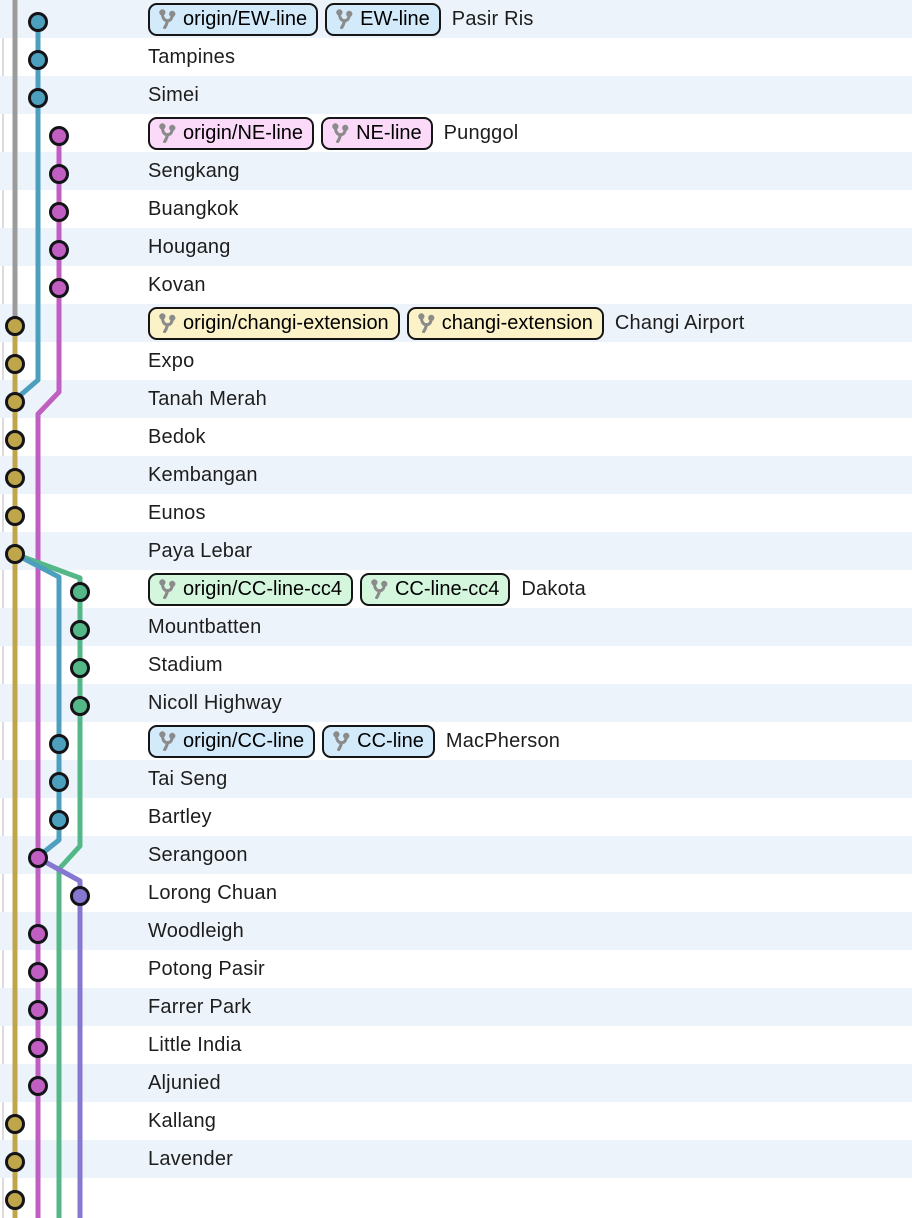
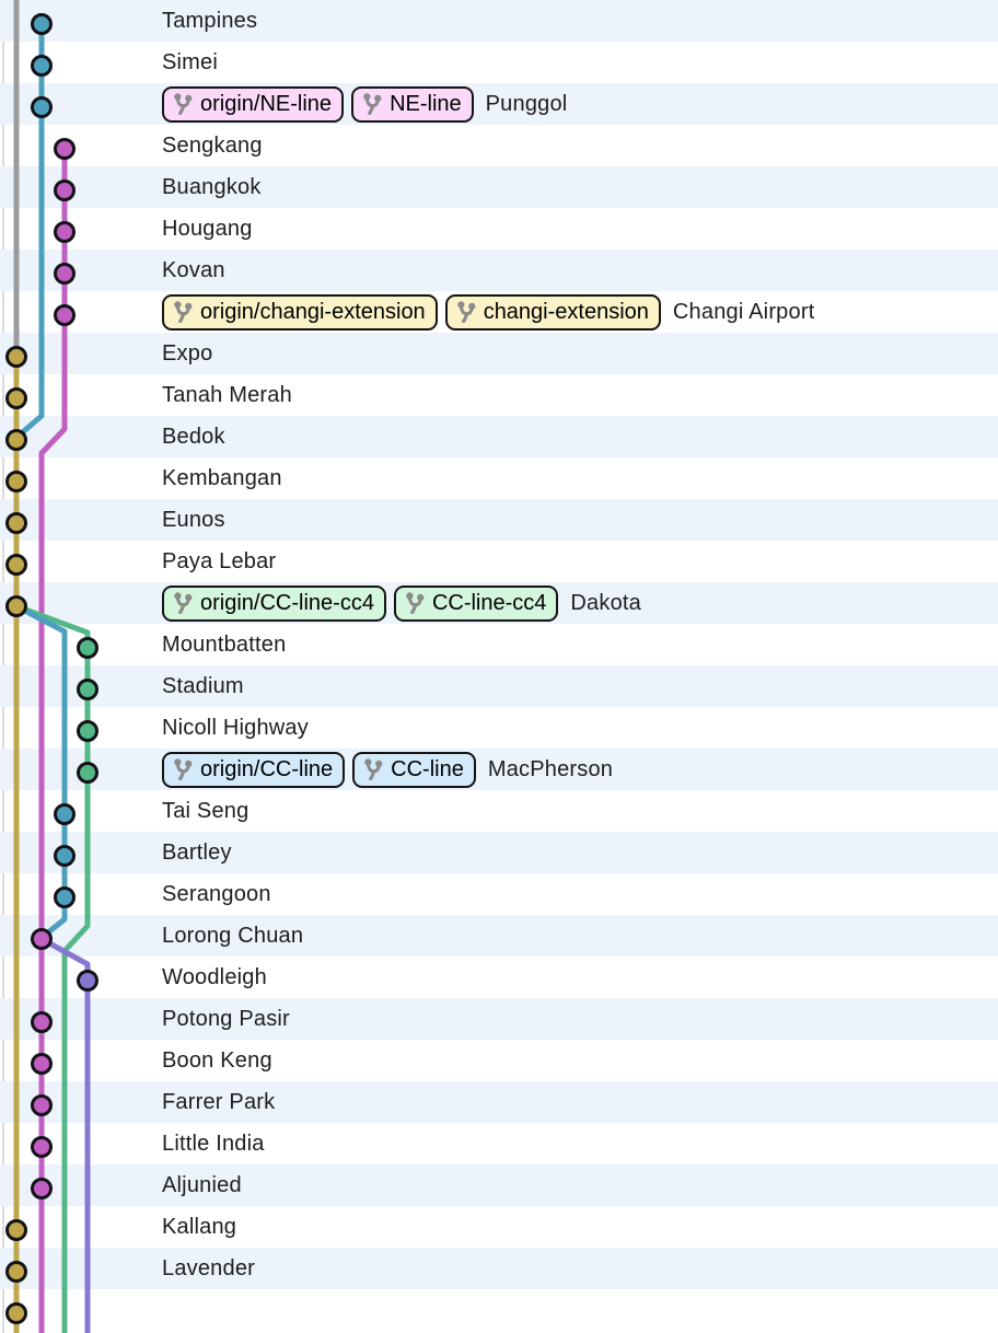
- origin/EW-line
- EW-line
- Pasir Ris
  Tampines
  Simei
  origin/NE-line
  NE-line
  Punggol
  Sengkang
  Buangkok
  Hougang
  Kovan
  origin/changi-extension
  changi-extension
  Changi Airport
  Expo
  Tanah Merah
  Bedok
  Kembangan
  Eunos
  Paya Lebar
  origin/CC-line-cc4
  CC-line-cc4
  Dakota
  Mountbatten
  Stadium
  Nicoll Highway
  origin/CC-line
  CC-line
  MacPherson
  Tai Seng
  Bartley
  Serangoon
  Lorong Chuan
  Woodleigh
  Potong Pasir
+ Boon Keng
  Farrer Park
  Little India
  Aljunied
  Kallang
  Lavender
